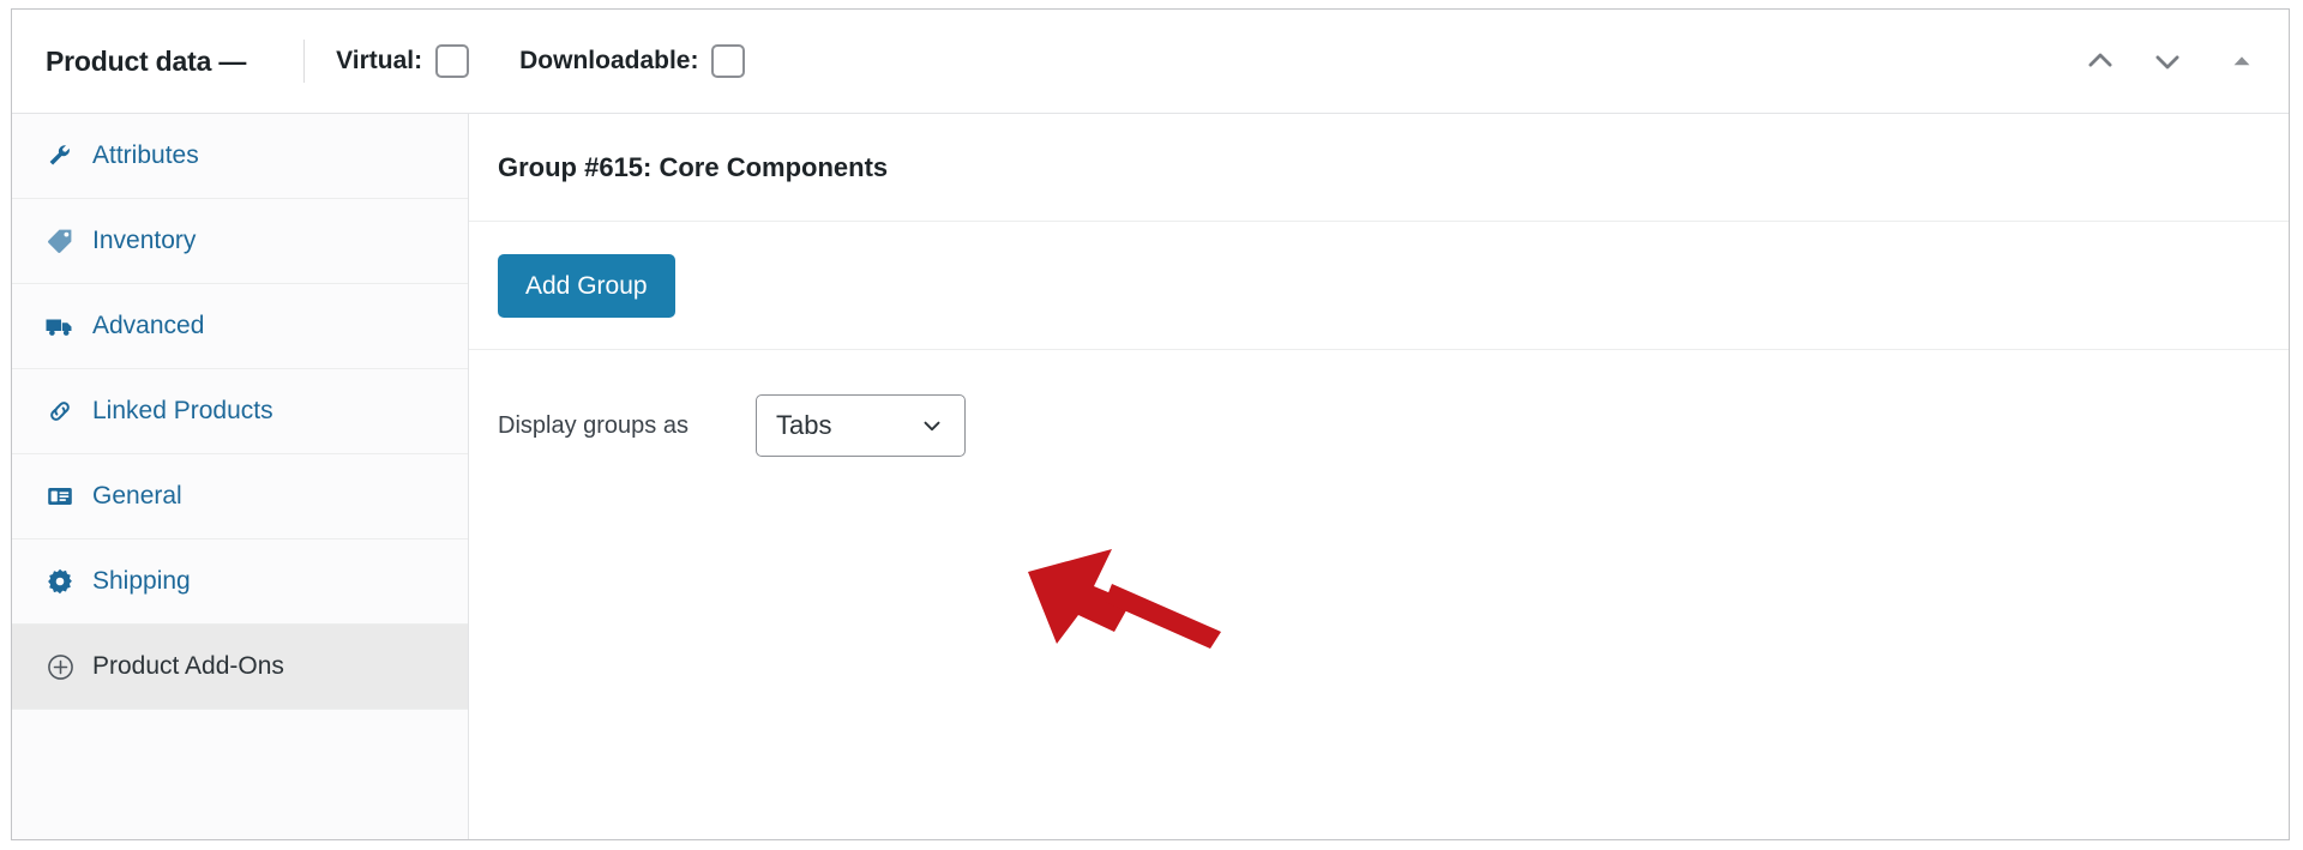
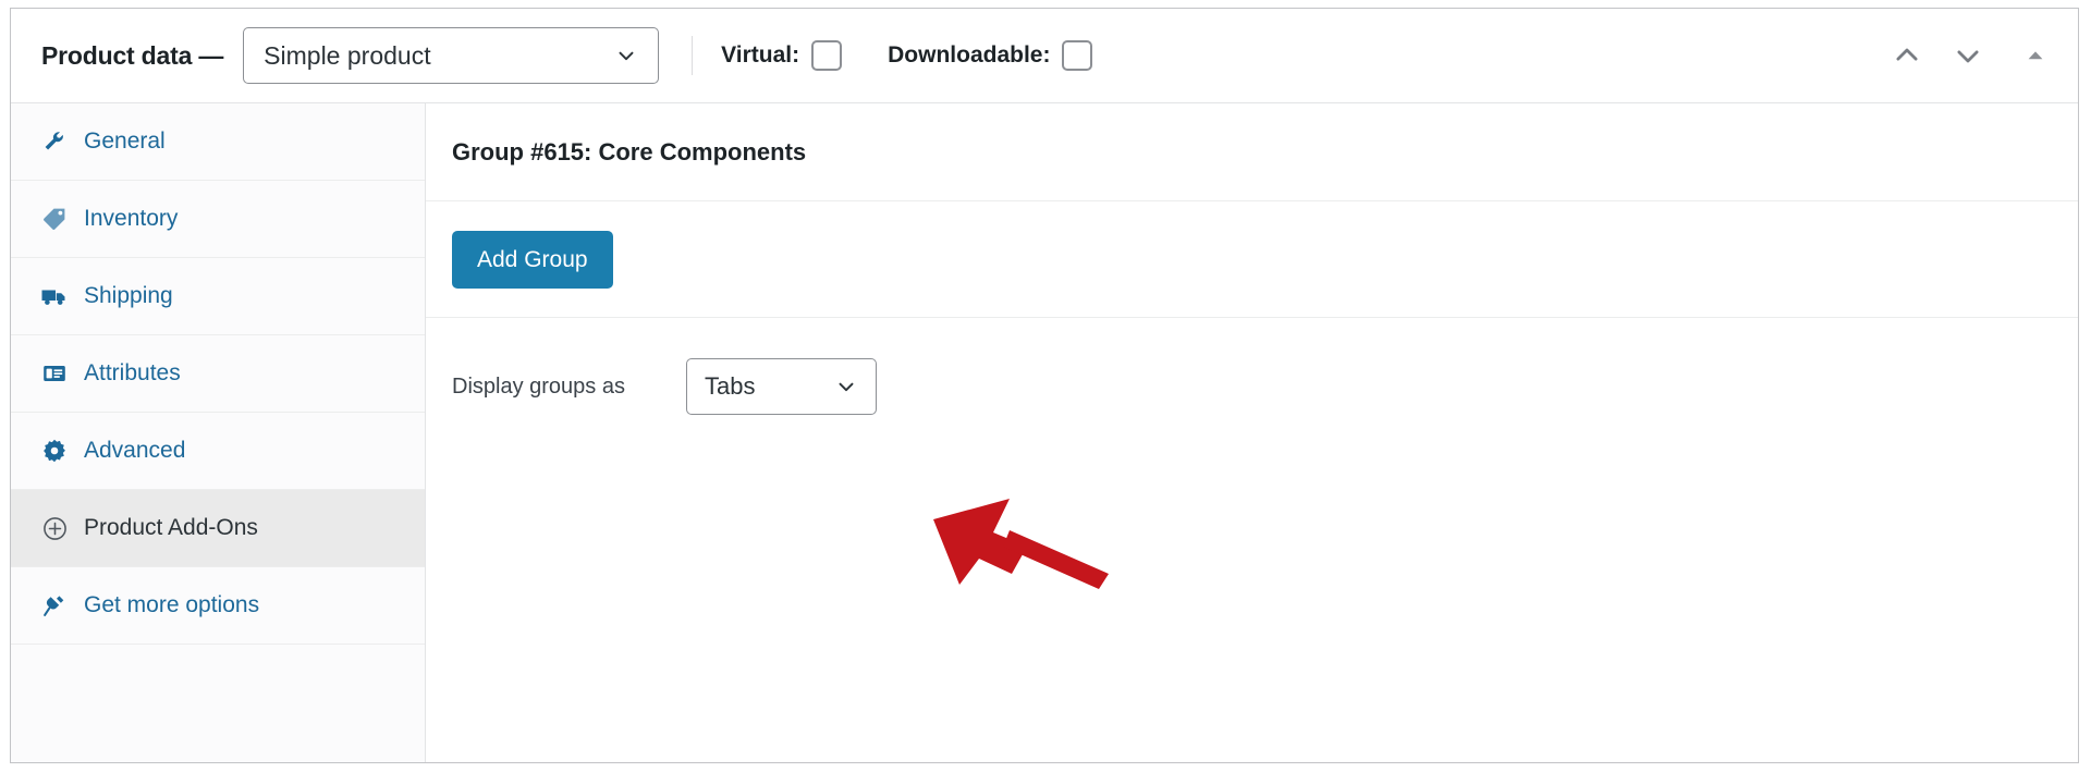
  Product data —
+ Simple product
  Virtual:
  Downloadable:
- Attributes
+ General
  Inventory
- Advanced
+ Shipping
- Linked Products
- General
+ Attributes
- Shipping
+ Advanced
  Product Add-Ons
+ Get more options
  Group #615: Core Components
  Add Group
  Display groups as
  Tabs
